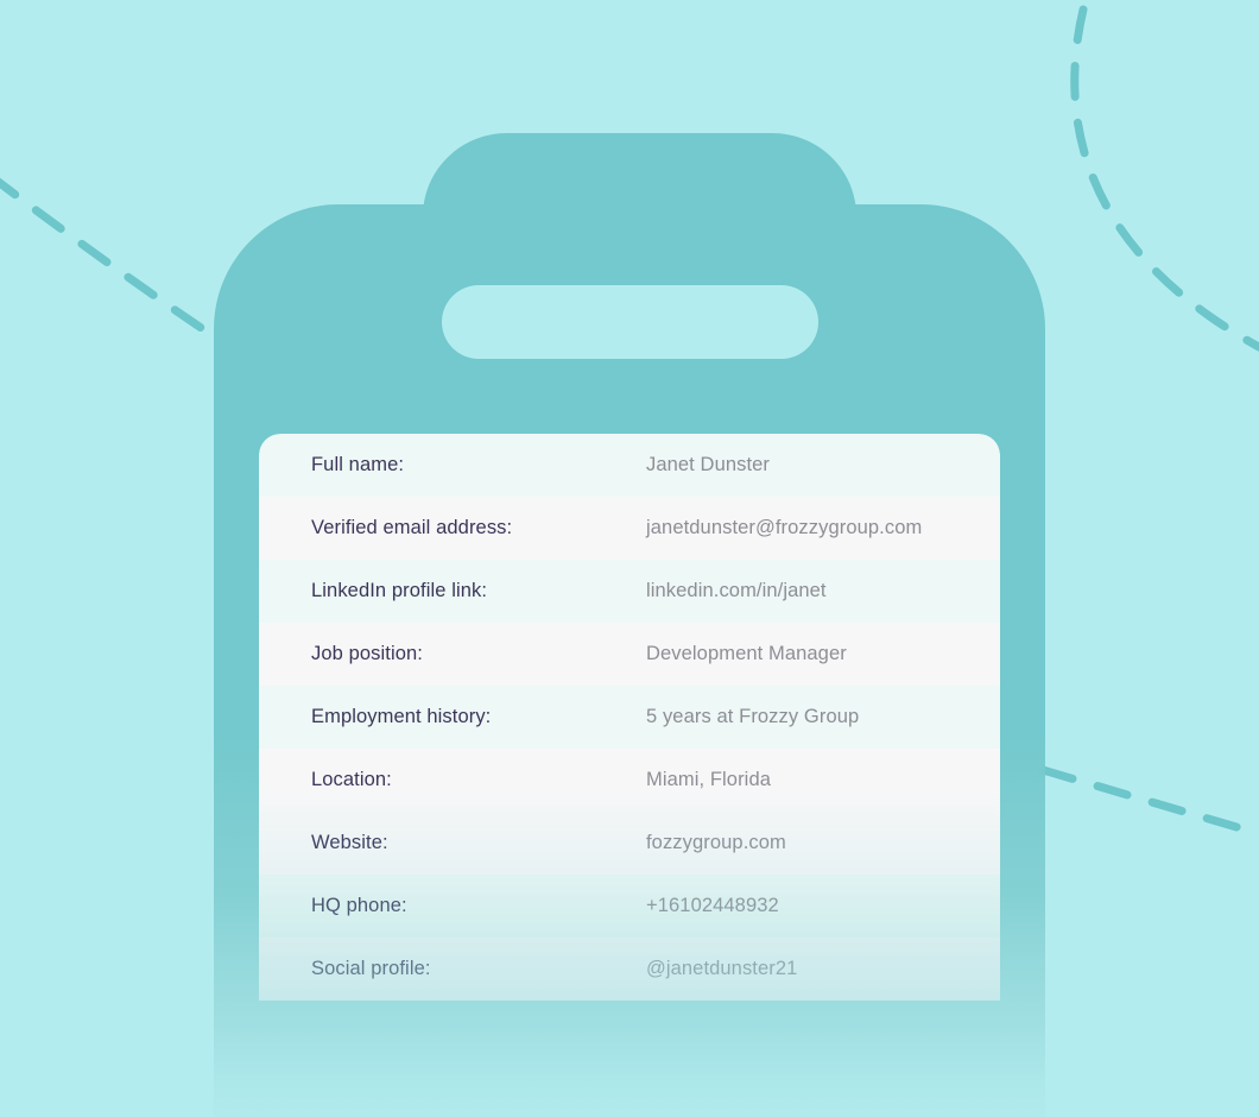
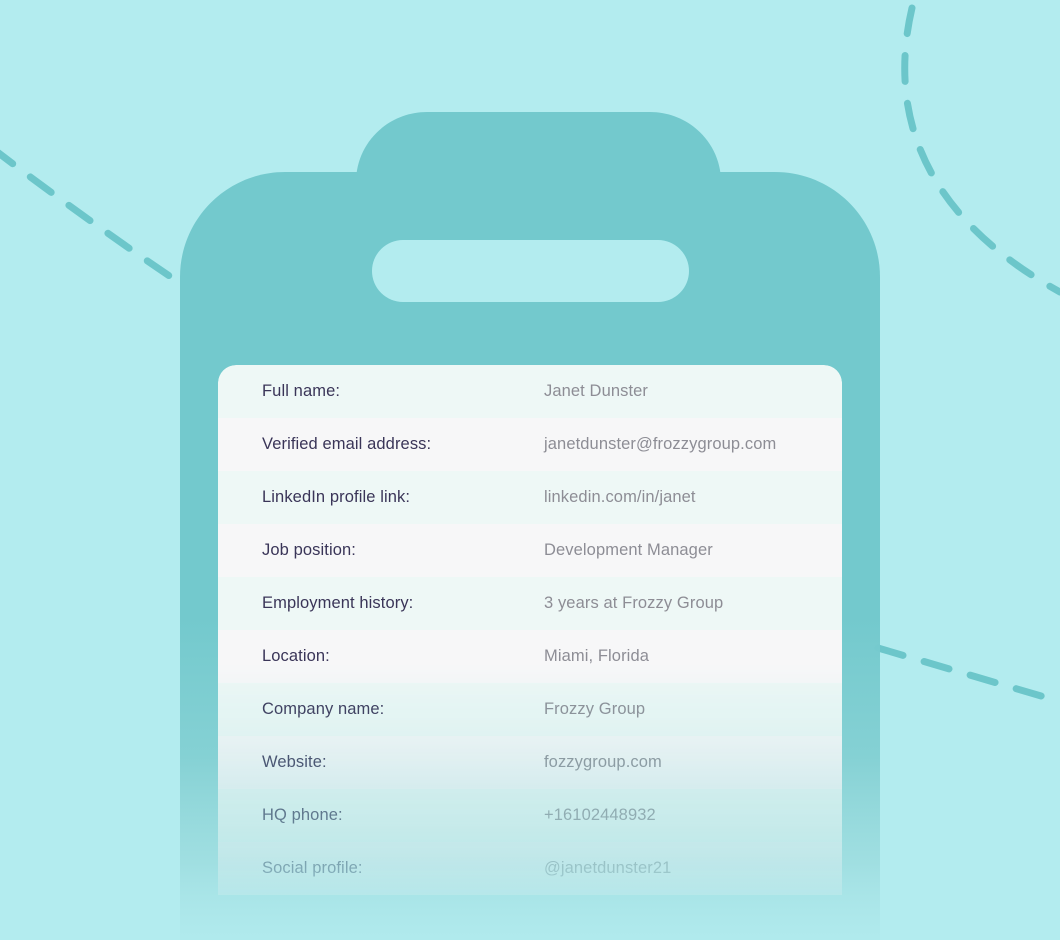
  Full name:
  Janet Dunster
  Verified email address:
  janetdunster@frozzygroup.com
  LinkedIn profile link:
  linkedin.com/in/janet
  Job position:
  Development Manager
  Employment history:
- 5 years at Frozzy Group
+ 3 years at Frozzy Group
  Location:
  Miami, Florida
+ Company name:
+ Frozzy Group
  Website:
  fozzygroup.com
  HQ phone:
  +16102448932
  Social profile:
  @janetdunster21
